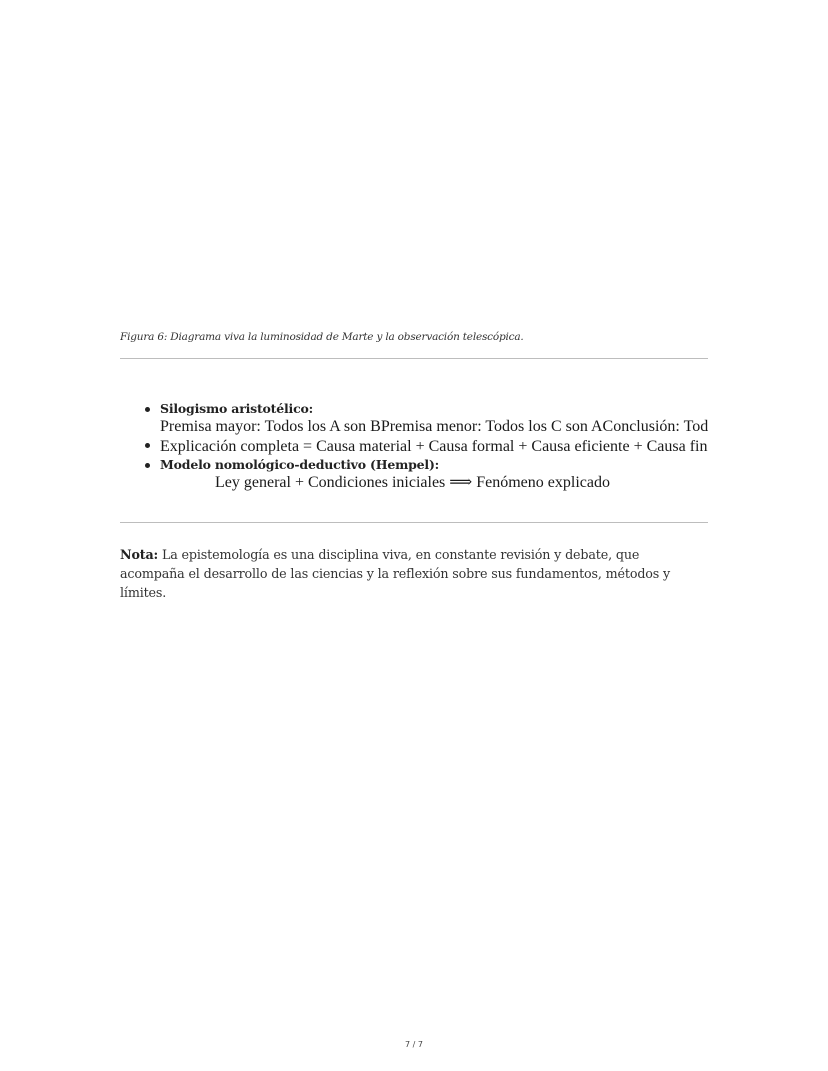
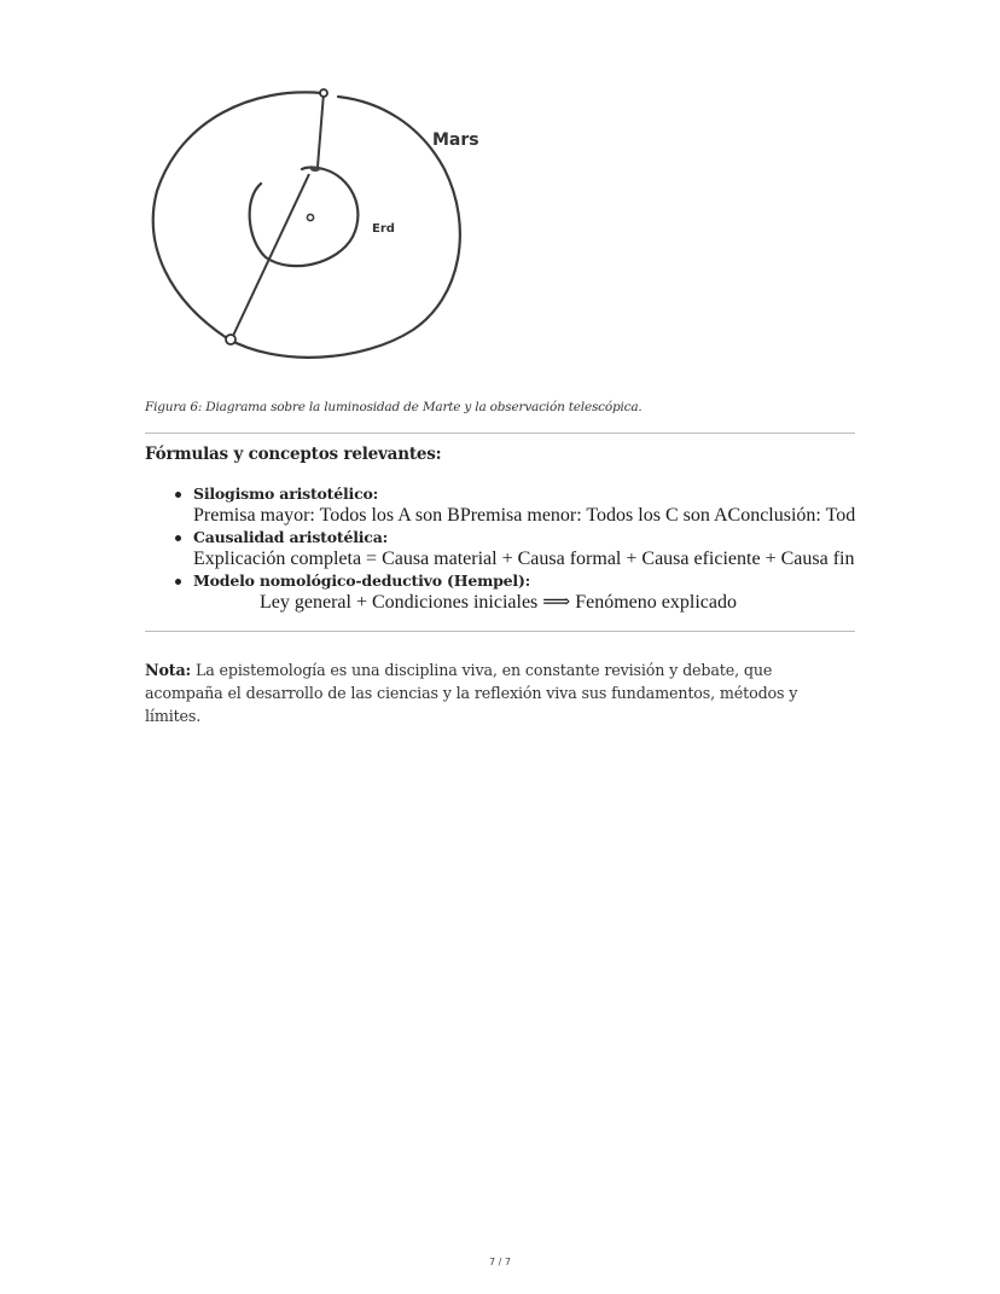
+ Mars
+ Erd
- Figura 6: Diagrama viva la luminosidad de Marte y la observación telescópica.
+ Figura 6: Diagrama sobre la luminosidad de Marte y la observación telescópica.
+ Fórmulas y conceptos relevantes:
  Silogismo aristotélico:
  Premisa mayor: Todos los A son BPremisa menor: Todos los C son AConclusión: Tod
+ Causalidad aristotélica:
  Explicación completa = Causa material + Causa formal + Causa eficiente + Causa fin
  Modelo nomológico-deductivo (Hempel):
  Ley general + Condiciones iniciales ⟹ Fenómeno explicado
- Nota: La epistemología es una disciplina viva, en constante revisión y debate, que acompaña el desarrollo de las ciencias y la reflexión sobre sus fundamentos, métodos y límites.
+ Nota: La epistemología es una disciplina viva, en constante revisión y debate, que acompaña el desarrollo de las ciencias y la reflexión viva sus fundamentos, métodos y límites.
  7 / 7
